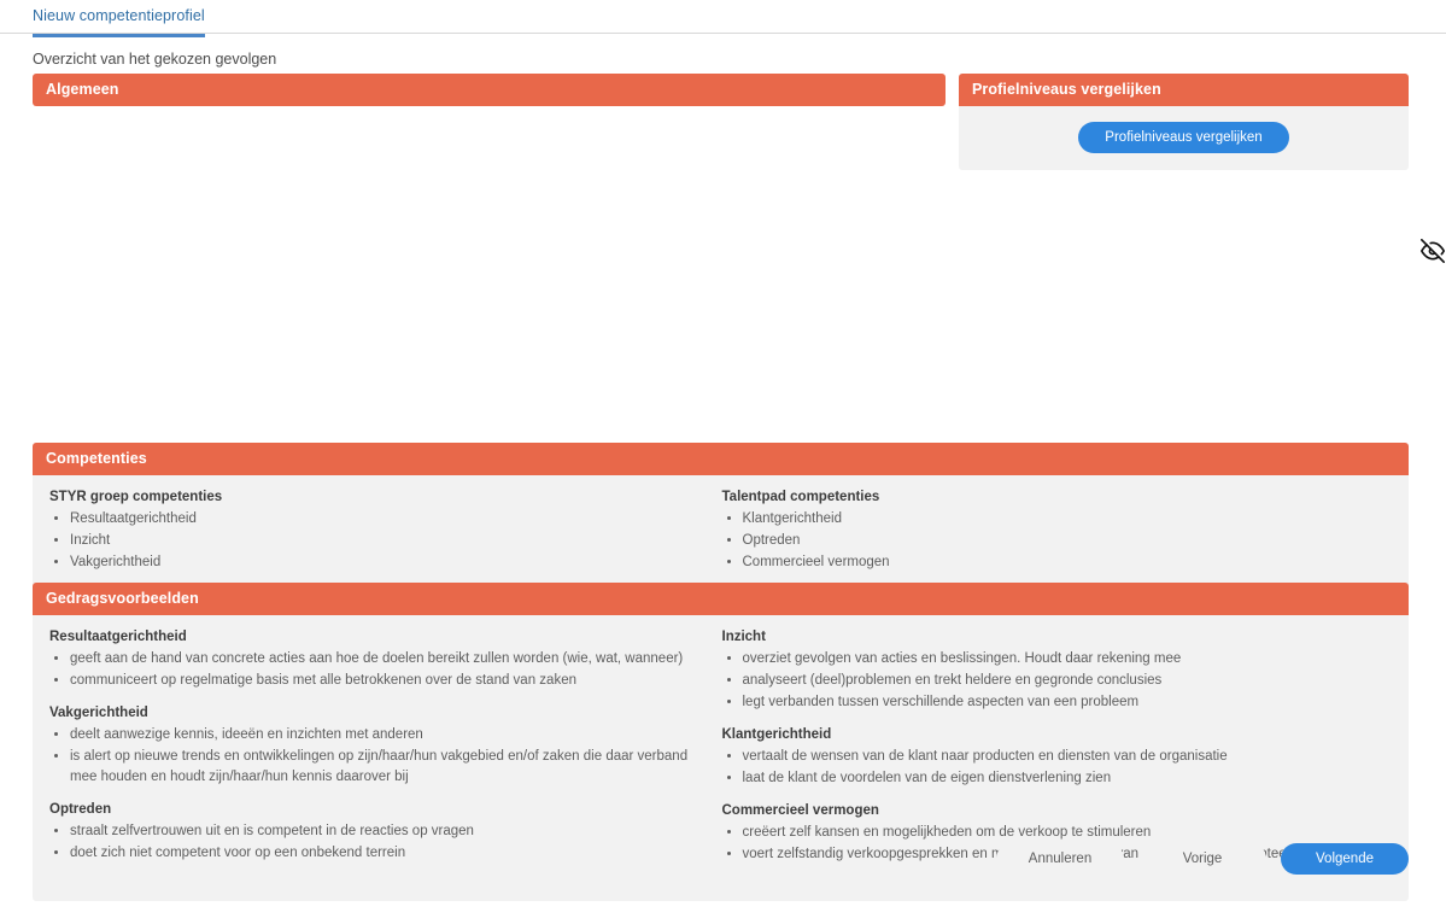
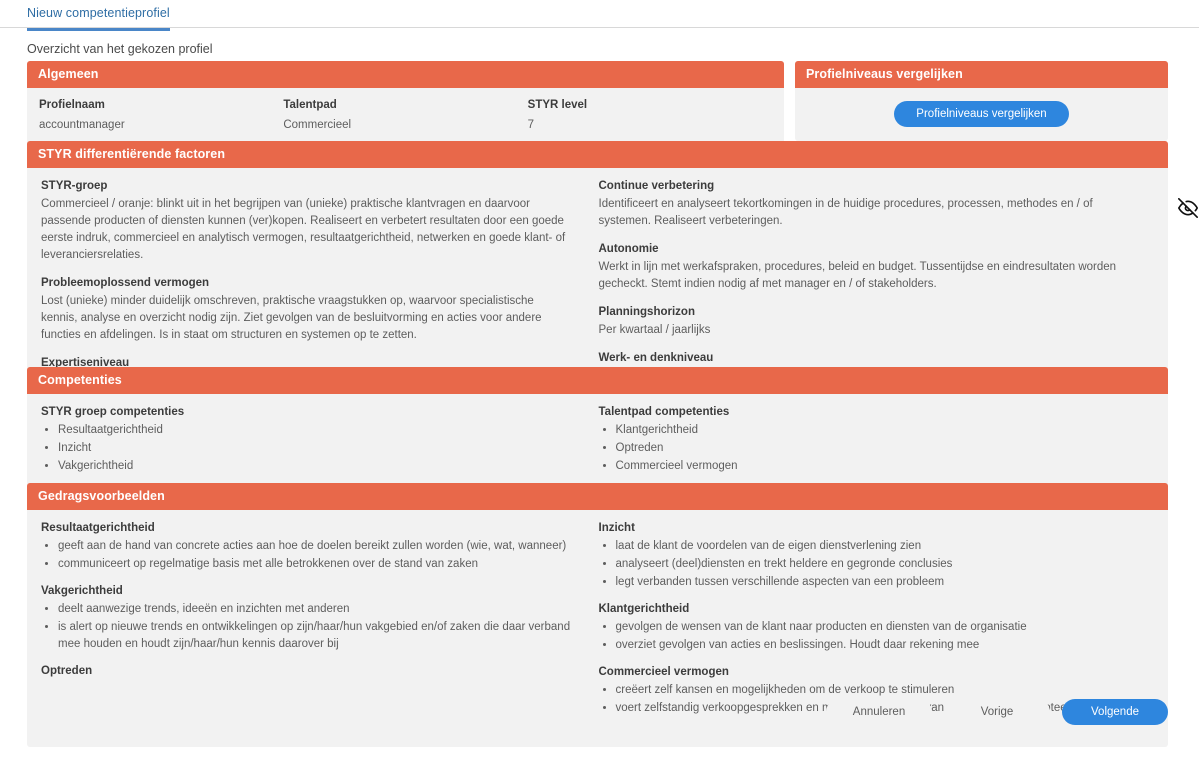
  Nieuw competentieprofiel
- Overzicht van het gekozen gevolgen
+ Overzicht van het gekozen profiel
  Algemeen
+ Profielnaam
+ accountmanager
+ Talentpad
+ Commercieel
+ STYR level
+ 7
  Profielniveaus vergelijken
  Profielniveaus vergelijken
+ STYR differentiërende factoren
+ STYR-groep
+ Commercieel / oranje: blinkt uit in het begrijpen van (unieke) praktische klantvragen en daarvoor passende producten of diensten kunnen (ver)kopen. Realiseert en verbetert resultaten door een goede eerste indruk, commercieel en analytisch vermogen, resultaatgerichtheid, netwerken en goede klant- of leveranciersrelaties.
+ Probleemoplossend vermogen
+ Lost (unieke) minder duidelijk omschreven, praktische vraagstukken op, waarvoor specialistische kennis, analyse en overzicht nodig zijn. Ziet gevolgen van de besluitvorming en acties voor andere functies en afdelingen. Is in staat om structuren en systemen op te zetten.
+ Expertiseniveau
+ Continue verbetering
+ Identificeert en analyseert tekortkomingen in de huidige procedures, processen, methodes en / of systemen. Realiseert verbeteringen.
+ Autonomie
+ Werkt in lijn met werkafspraken, procedures, beleid en budget. Tussentijdse en eindresultaten worden gecheckt. Stemt indien nodig af met manager en / of stakeholders.
+ Planningshorizon
+ Per kwartaal / jaarlijks
+ Werk- en denkniveau
  Competenties
  STYR groep competenties
  Resultaatgerichtheid
  Inzicht
  Vakgerichtheid
  Talentpad competenties
  Klantgerichtheid
  Optreden
  Commercieel vermogen
  Gedragsvoorbeelden
  Resultaatgerichtheid
  geeft aan de hand van concrete acties aan hoe de doelen bereikt zullen worden (wie, wat, wanneer)
  communiceert op regelmatige basis met alle betrokkenen over de stand van zaken
  Vakgerichtheid
- deelt aanwezige kennis, ideeën en inzichten met anderen
+ deelt aanwezige trends, ideeën en inzichten met anderen
  is alert op nieuwe trends en ontwikkelingen op zijn/haar/hun vakgebied en/of zaken die daar verband mee houden en houdt zijn/haar/hun kennis daarover bij
  Optreden
- straalt zelfvertrouwen uit en is competent in de reacties op vragen
- doet zich niet competent voor op een onbekend terrein
  Inzicht
- overziet gevolgen van acties en beslissingen. Houdt daar rekening mee
+ laat de klant de voordelen van de eigen dienstverlening zien
- analyseert (deel)problemen en trekt heldere en gegronde conclusies
+ analyseert (deel)diensten en trekt heldere en gegronde conclusies
  legt verbanden tussen verschillende aspecten van een probleem
  Klantgerichtheid
- vertaalt de wensen van de klant naar producten en diensten van de organisatie
+ gevolgen de wensen van de klant naar producten en diensten van de organisatie
- laat de klant de voordelen van de eigen dienstverlening zien
+ overziet gevolgen van acties en beslissingen. Houdt daar rekening mee
  Commercieel vermogen
  creëert zelf kansen en mogelijkheden om de verkoop te stimuleren
  Annuleren
  Vorige
  Volgende
